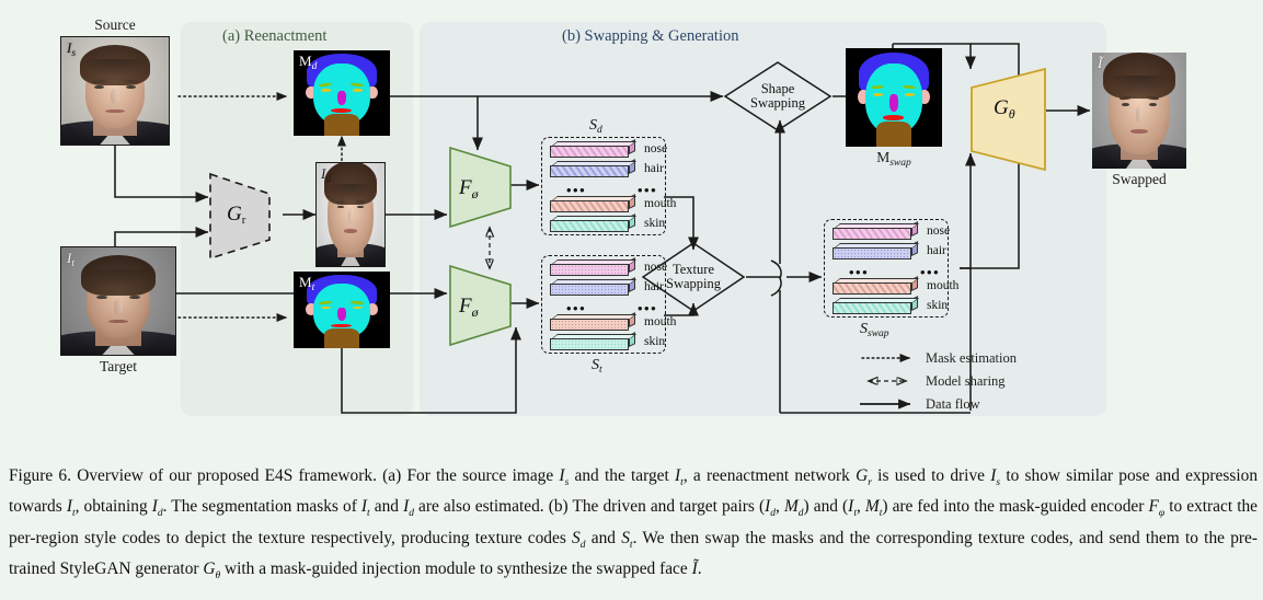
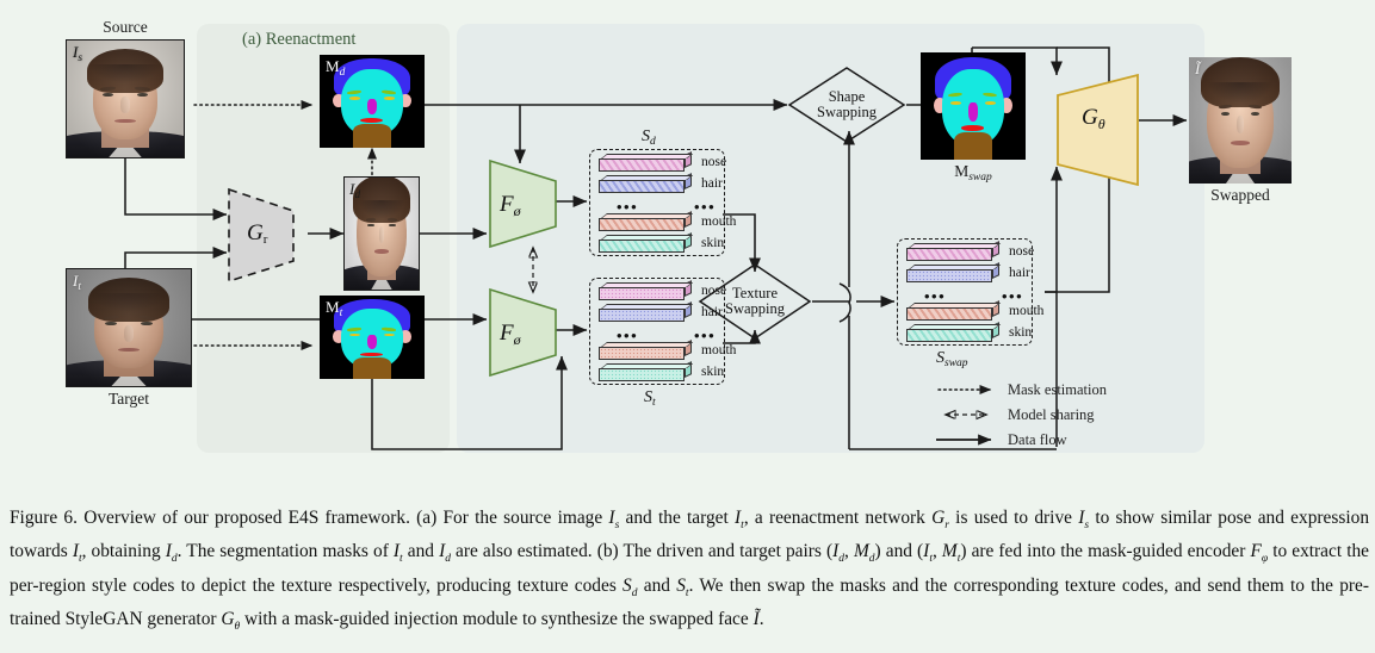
  (a) Reenactment
- (b) Swapping & Generation
  Is
  Source
  It
  Target
  Gr
  Id
  Md
  Mt
  Fø
  Fø
  nose
  hair
  •••
  •••
  mouth
  skin
  Sd
  nose
  har
  •••
  •••
  mouth
  skin
  St
  nose
  hair
  •••
  •••
  mouth
  skin
  Sswap
  Shape
  Swapping
  Texture
  Swapping
  Mswap
  Gθ
  Ĩ
  Swapped
  Mask estimation
  Model sharing
  Data flow
  Figure 6. Overview of our proposed E4S framework. (a) For the source image Is and the target It, a reenactment network Gr is used to drive Is to show similar pose and expression towards It, obtaining Id. The segmentation masks of It and Id are also estimated. (b) The driven and target pairs (Id, Md) and (It, Mt) are fed into the mask-guided encoder Fφ to extract the per-region style codes to depict the texture respectively, producing texture codes Sd and St. We then swap the masks and the corresponding texture codes, and send them to the pre-trained StyleGAN generator Gθ with a mask-guided injection module to synthesize the swapped face Ĩ.
